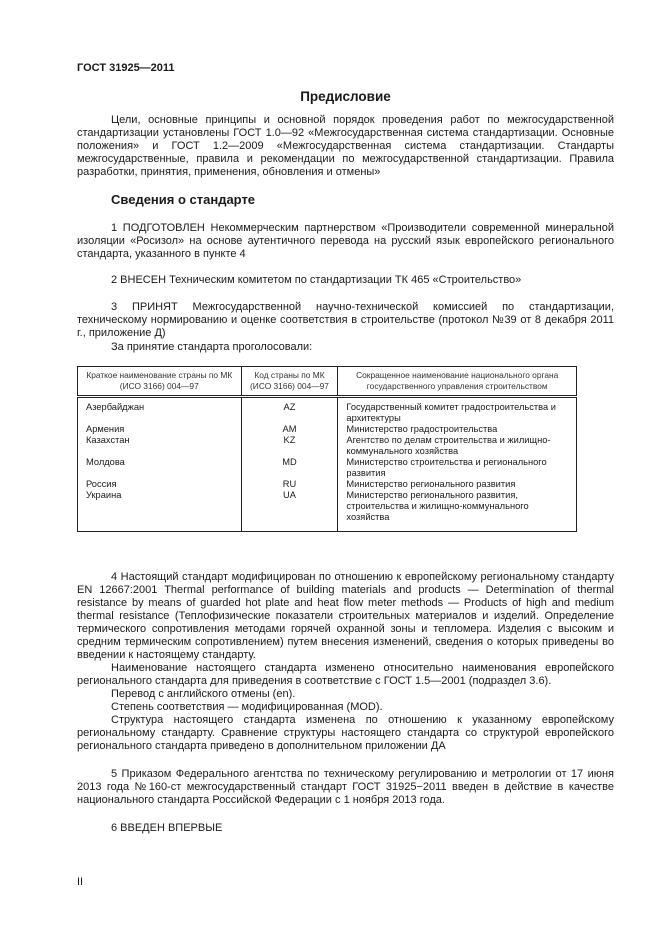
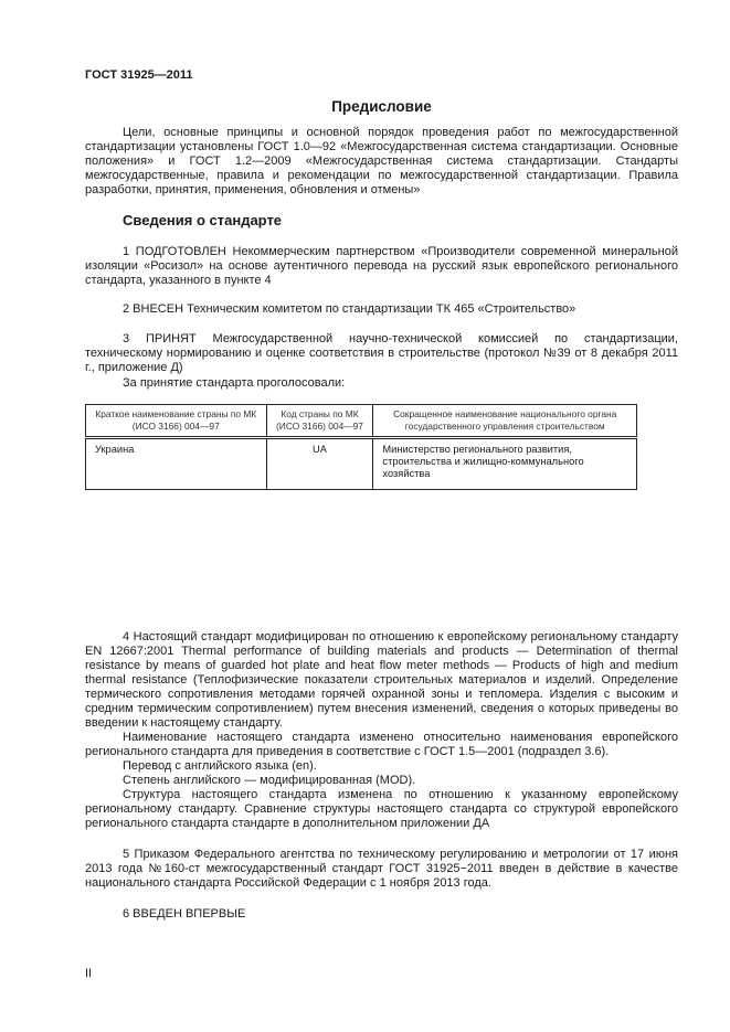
  ГОСТ 31925—2011
  Предисловие
  Цели, основные принципы и основной порядок проведения работ по межгосударственной стандартизации установлены ГОСТ 1.0—92 «Межгосударственная система стандартизации. Основные положения» и ГОСТ 1.2—2009 «Межгосударственная система стандартизации. Стандарты межгосударственные, правила и рекомендации по межгосударственной стандартизации. Правила разработки, принятия, применения, обновления и отмены»
  Сведения о стандарте
  1 ПОДГОТОВЛЕН Некоммерческим партнерством «Производители современной минеральной изоляции «Росизол» на основе аутентичного перевода на русский язык европейского регионального стандарта, указанного в пункте 4
  2 ВНЕСЕН Техническим комитетом по стандартизации ТК 465 «Строительство»
  3 ПРИНЯТ Межгосударственной научно-технической комиссией по стандартизации, техническому нормированию и оценке соответствия в строительстве (протокол №39 от 8 декабря 2011 г., приложение Д)
  За принятие стандарта проголосовали:
  Краткое наименование страны по МК (ИСО 3166) 004—97	Код страны по МК (ИСО 3166) 004—97	Сокращенное наименование национального органа государственного управления строительством
- Азербайджан	AZ	Государственный комитет градостроительства и архитектуры
- Армения	AM	Министерство градостроительства
- Казахстан	KZ	Агентство по делам строительства и жилищно-коммунального хозяйства
- Молдова	MD	Министерство строительства и регионального развития
- Россия	RU	Министерство регионального развития
  Украина	UA	Министерство регионального развития, строительства и жилищно-коммунального хозяйства
  4 Настоящий стандарт модифицирован по отношению к европейскому региональному стандарту EN 12667:2001 Thermal performance of building materials and products — Determination of thermal resistance by means of guarded hot plate and heat flow meter methods — Products of high and medium thermal resistance (Теплофизические показатели строительных материалов и изделий. Определение термического сопротивления методами горячей охранной зоны и тепломера. Изделия с высоким и средним термическим сопротивлением) путем внесения изменений, сведения о которых приведены во введении к настоящему стандарту.
  Наименование настоящего стандарта изменено относительно наименования европейского регионального стандарта для приведения в соответствие с ГОСТ 1.5—2001 (подраздел 3.6).
- Перевод с английского отмены (en).
+ Перевод с английского языка (en).
- Степень соответствия — модифицированная (MOD).
+ Степень английского — модифицированная (MOD).
- Структура настоящего стандарта изменена по отношению к указанному европейскому региональному стандарту. Сравнение структуры настоящего стандарта со структурой европейского регионального стандарта приведено в дополнительном приложении ДА
+ Структура настоящего стандарта изменена по отношению к указанному европейскому региональному стандарту. Сравнение структуры настоящего стандарта со структурой европейского регионального стандарта стандарте в дополнительном приложении ДА
  5 Приказом Федерального агентства по техническому регулированию и метрологии от 17 июня 2013 года №160-ст межгосударственный стандарт ГОСТ 31925−2011 введен в действие в качестве национального стандарта Российской Федерации с 1 ноября 2013 года.
  6 ВВЕДЕН ВПЕРВЫЕ
  II
